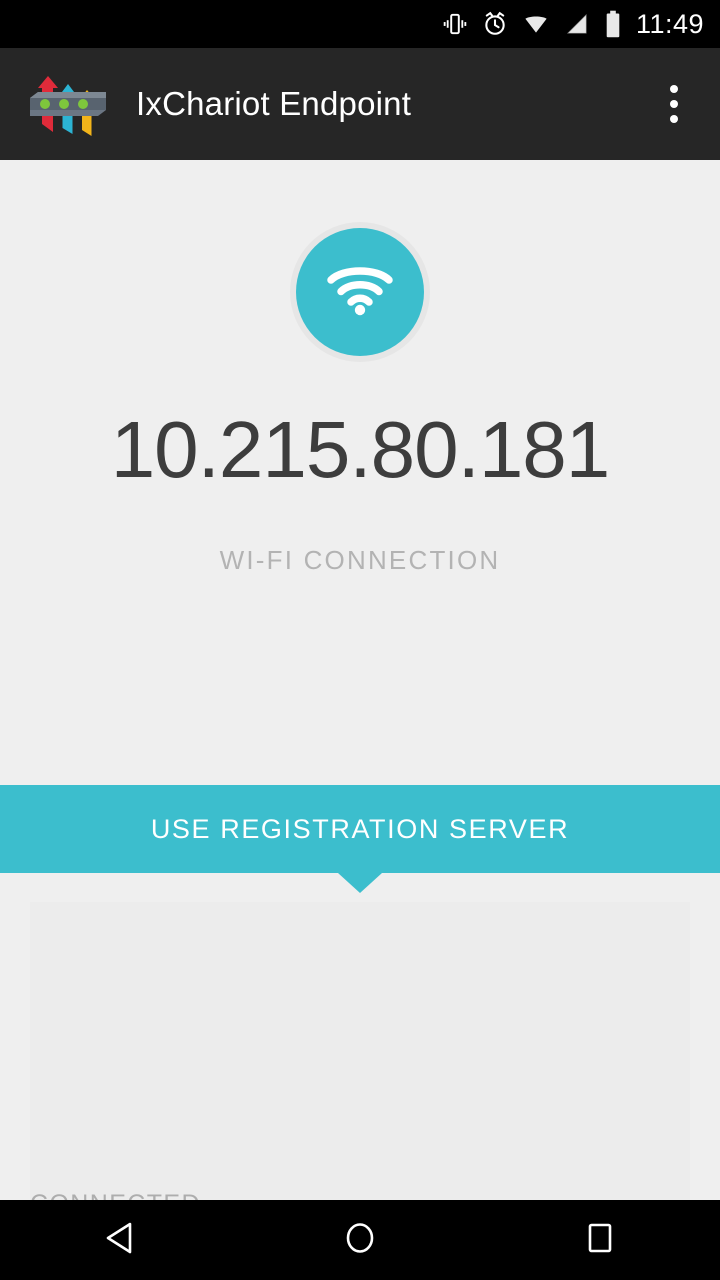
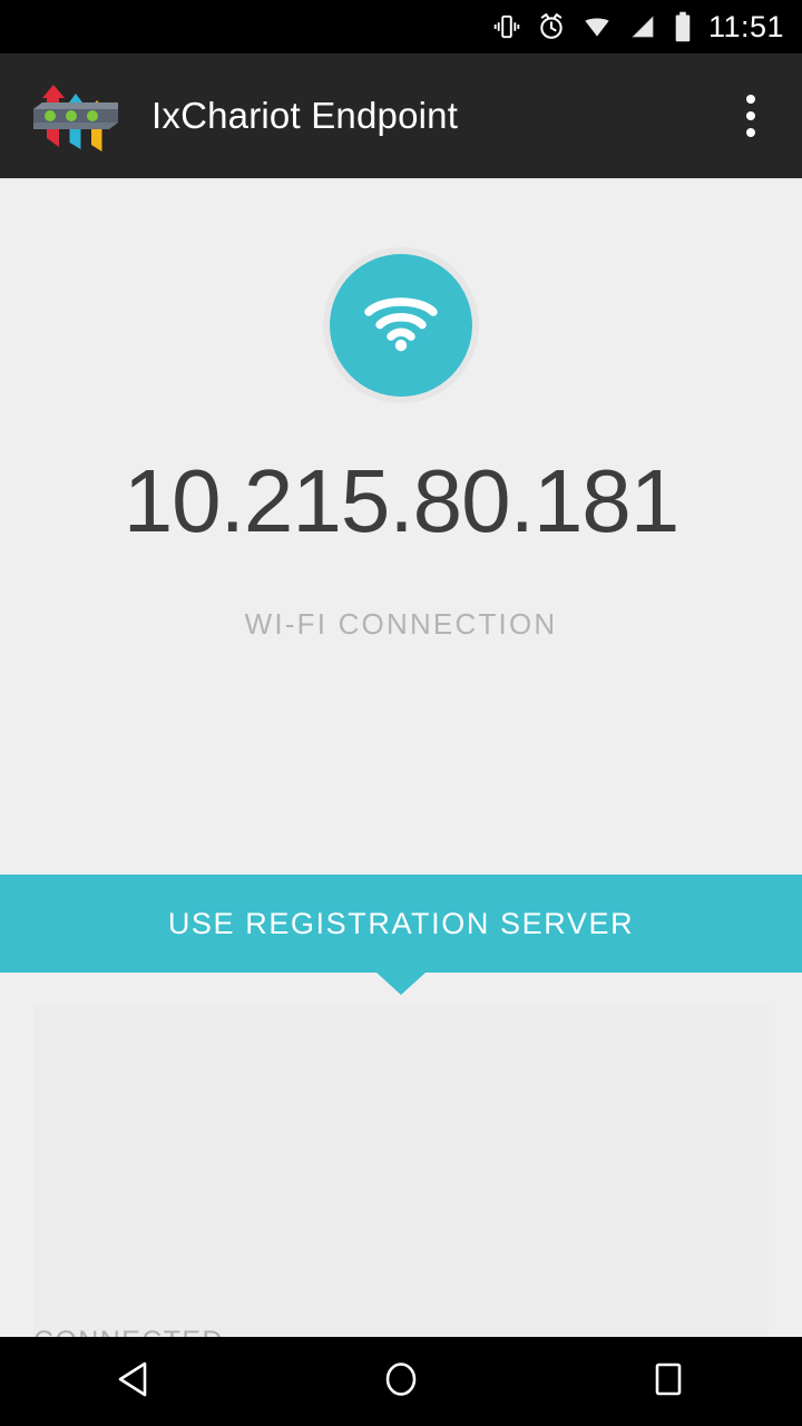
- 11:49
+ 11:51
  IxChariot Endpoint
  10.215.80.181
  WI-FI CONNECTION
  USE REGISTRATION SERVER
